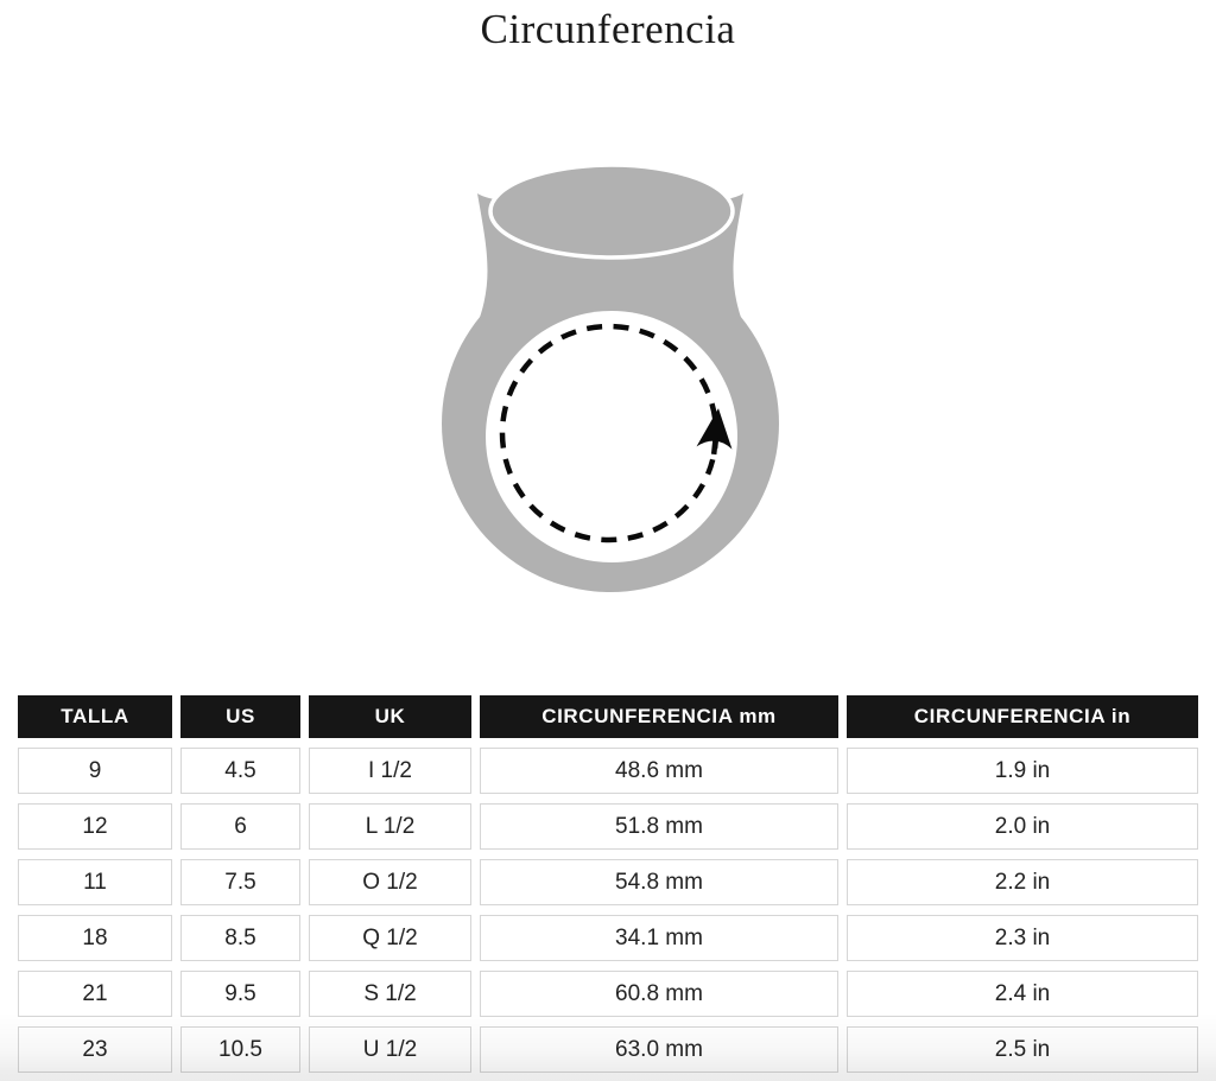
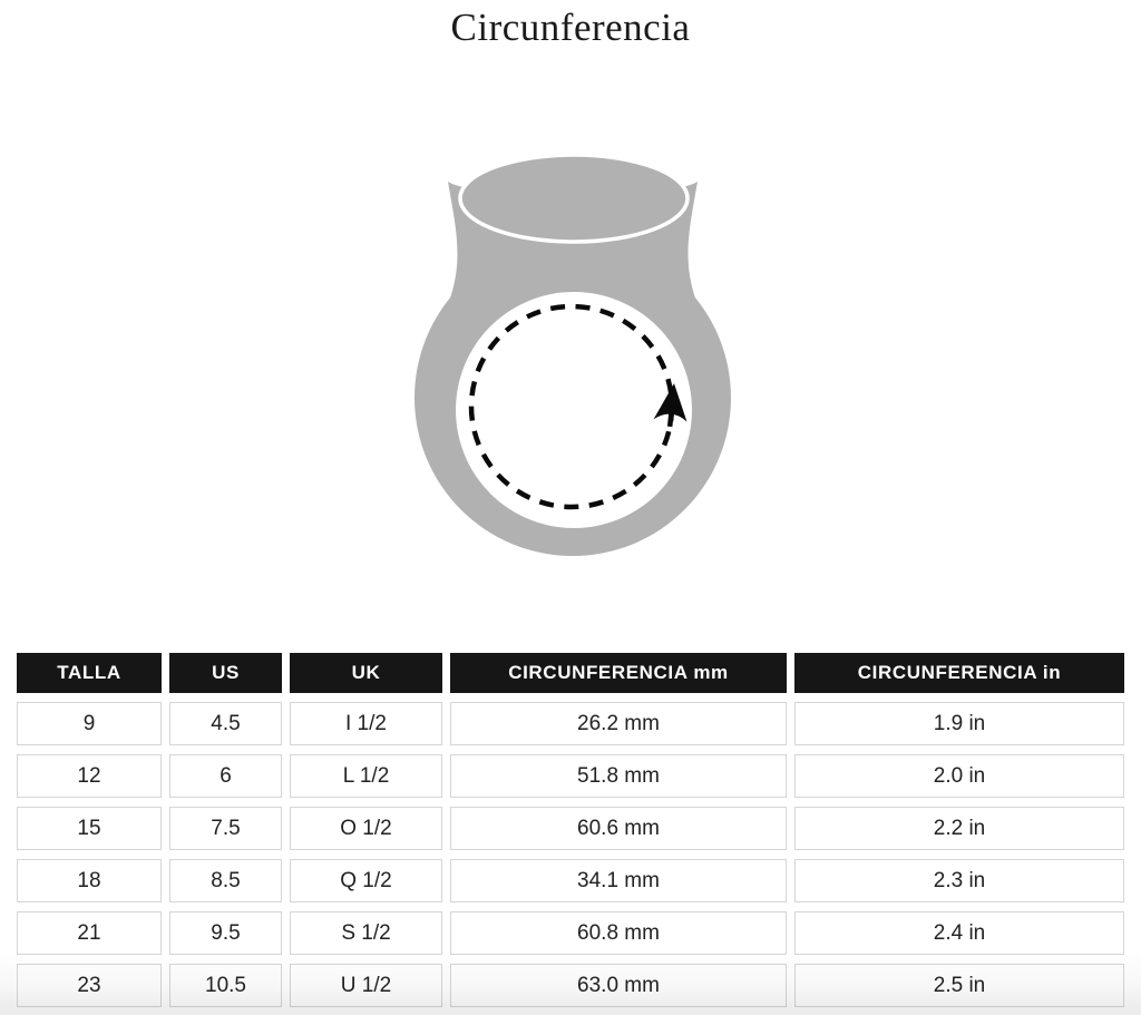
  Circunferencia
  TALLA
  US
  UK
  CIRCUNFERENCIA mm
  CIRCUNFERENCIA in
  9
  4.5
  I 1/2
- 48.6 mm
+ 26.2 mm
  1.9 in
  12
  6
  L 1/2
  51.8 mm
  2.0 in
- 11
+ 15
  7.5
  O 1/2
- 54.8 mm
+ 60.6 mm
  2.2 in
  18
  8.5
  Q 1/2
  34.1 mm
  2.3 in
  21
  9.5
  S 1/2
  60.8 mm
  2.4 in
